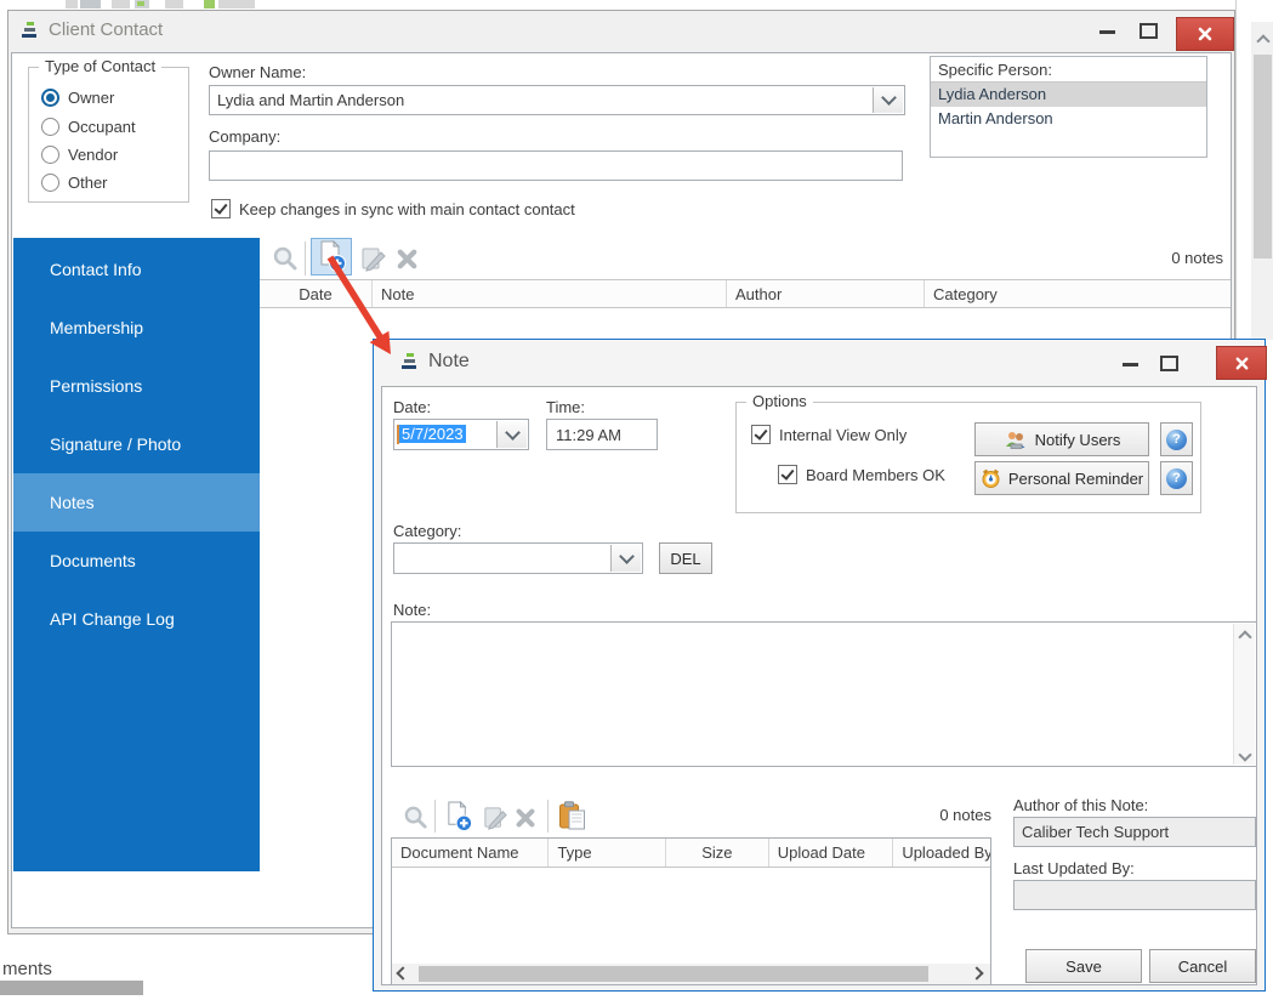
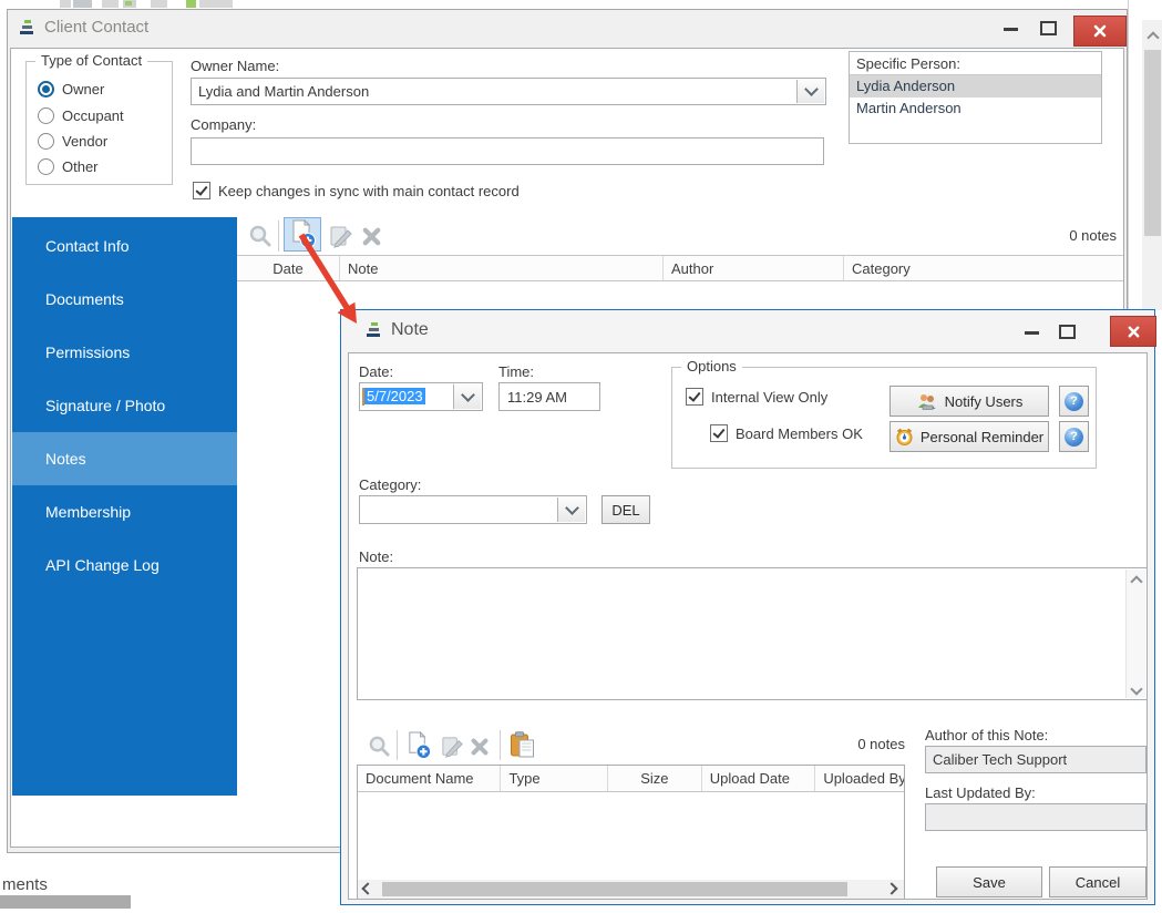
  ments
  Client Contact
  Type of Contact
  Owner
  Occupant
  Vendor
  Other
  Owner Name:
  Lydia and Martin Anderson
  Company:
  Specific Person:
  Lydia Anderson
  Martin Anderson
- Keep changes in sync with main contact contact
+ Keep changes in sync with main contact record
  Contact Info
- Membership
+ Documents
  Permissions
  Signature / Photo
  Notes
- Documents
+ Membership
  API Change Log
  0 notes
  Date
  Note
  Author
  Category
  Note
  Date:
  5/7/2023
  Time:
  11:29 AM
  Options
  Internal View Only
  Board Members OK
  Notify Users
  ?
  Personal Reminder
  ?
  Category:
  DEL
  Note:
  0 notes
  Document Name
  Type
  Size
  Upload Date
  Uploaded By
  Author of this Note:
  Caliber Tech Support
  Last Updated By:
  Save
  Cancel
